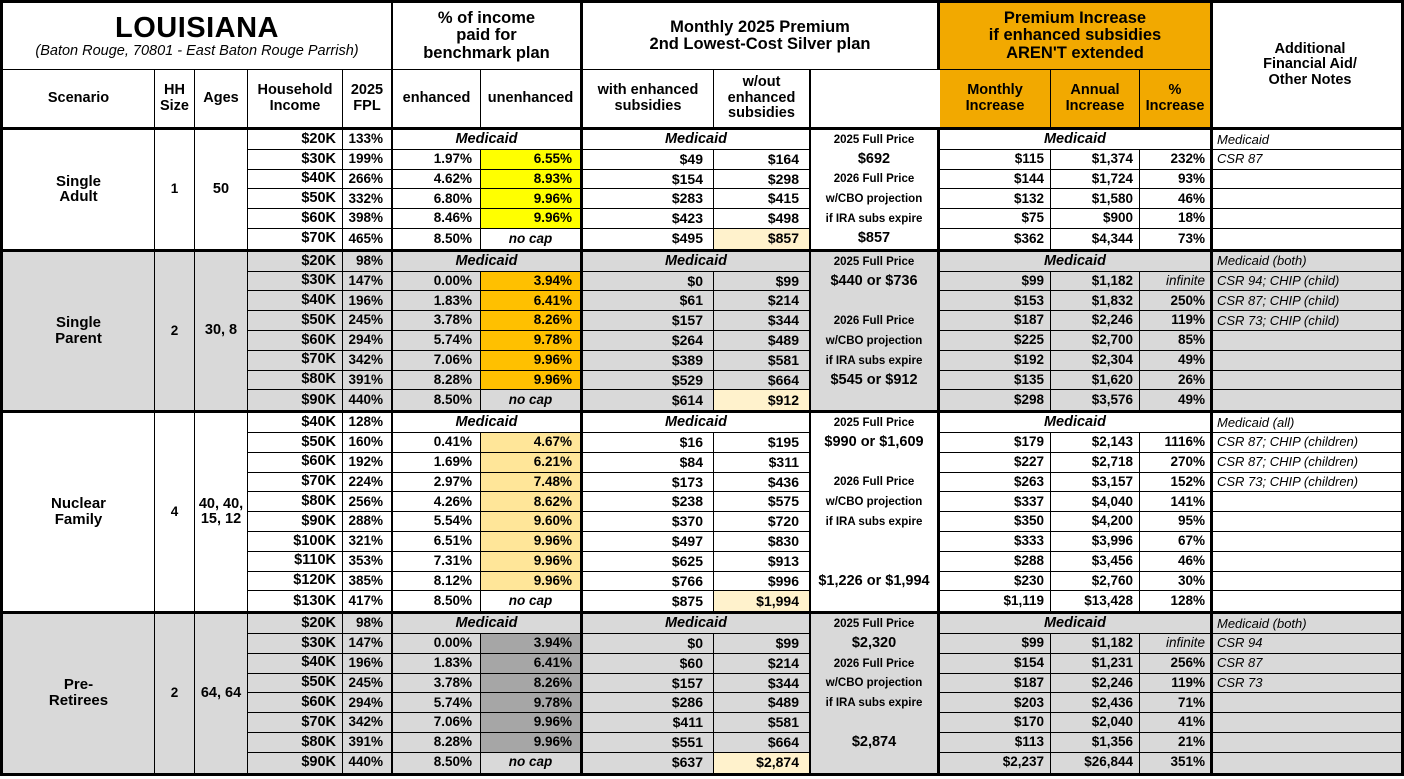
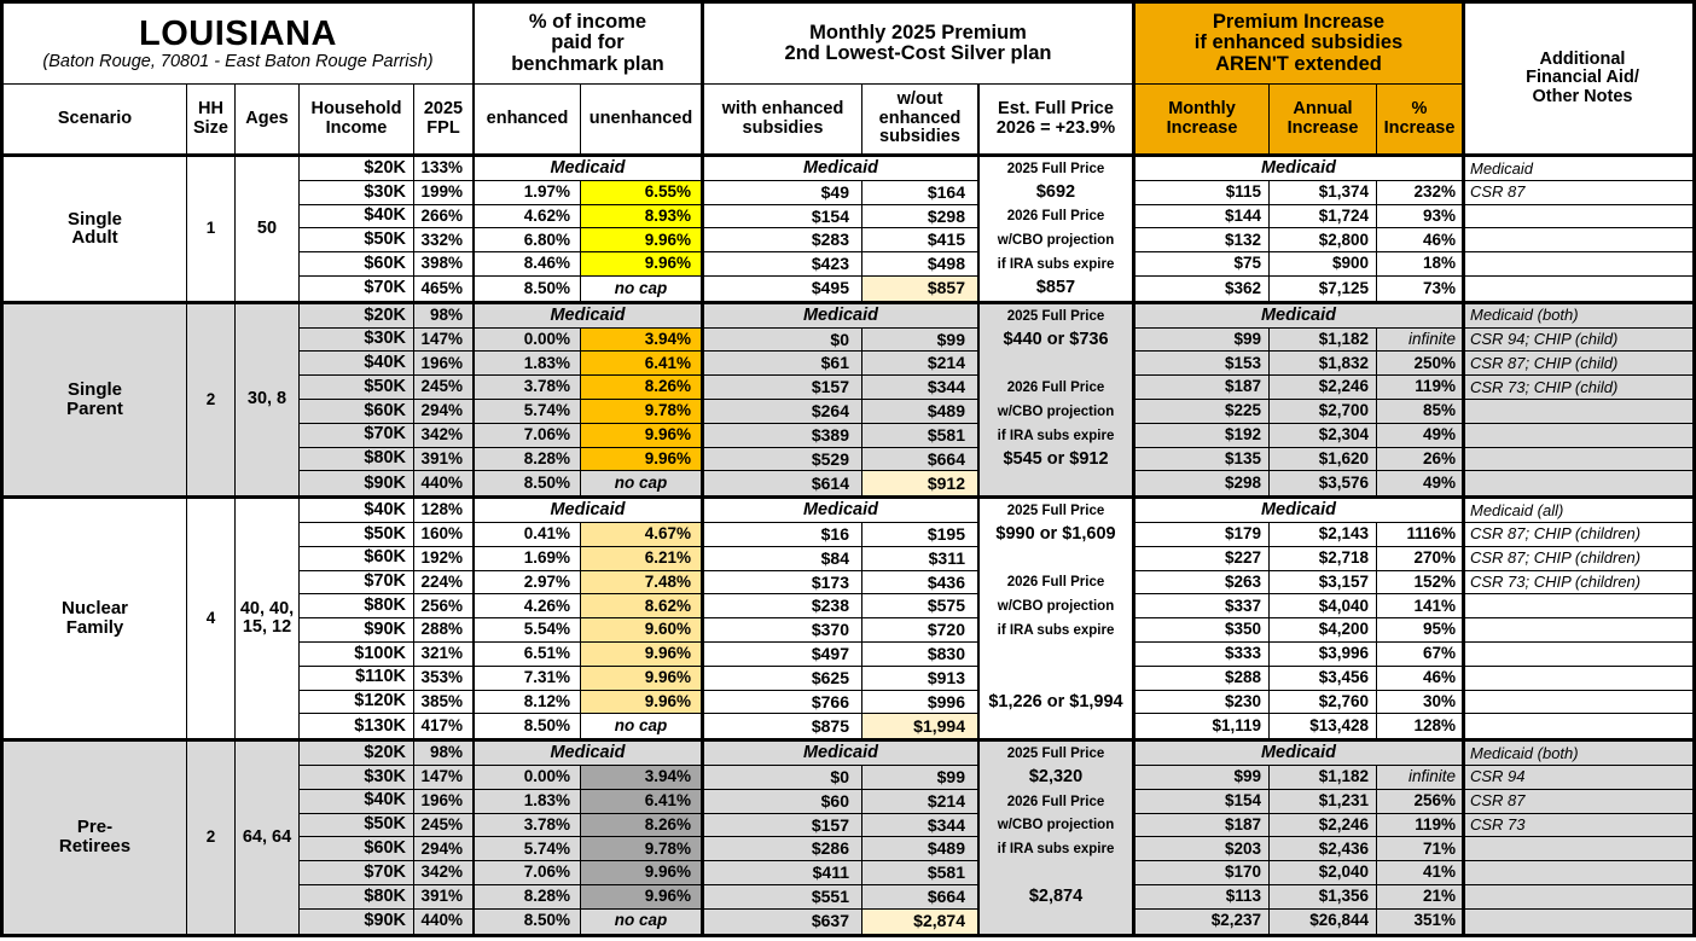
  LOUISIANA
  (Baton Rouge, 70801 - East Baton Rouge Parrish)
  % of income
  paid for
  benchmark plan
  Monthly 2025 Premium
  2nd Lowest-Cost Silver plan
  Premium Increase
  if enhanced subsidies
  AREN'T extended
  Additional
  Financial Aid/
  Other Notes
  Scenario
  HH
  Size
  Ages
  Household
  Income
  2025
  FPL
  enhanced
  unenhanced
  with enhanced
  subsidies
  w/out
  enhanced
  subsidies
+ Est. Full Price
+ 2026 = +23.9%
  Monthly
  Increase
  Annual
  Increase
  %
  Increase
  Single
  Adult
  1
  50
  2025 Full Price
  $692
  2026 Full Price
  w/CBO projection
  if IRA subs expire
  $857
  $20K
  133%
  Medicaid
  Medicaid
  Medicaid
  Medicaid
  $30K
  199%
  1.97%
  6.55%
  $49
  $164
  $115
  $1,374
  232%
  CSR 87
  $40K
  266%
  4.62%
  8.93%
  $154
  $298
  $144
  $1,724
  93%
  $50K
  332%
  6.80%
  9.96%
  $283
  $415
  $132
- $1,580
+ $2,800
  46%
  $60K
  398%
  8.46%
  9.96%
  $423
  $498
  $75
  $900
  18%
  $70K
  465%
  8.50%
  no cap
  $495
  $857
  $362
- $4,344
+ $7,125
  73%
  Single
  Parent
  2
  30, 8
  2025 Full Price
  $440 or $736
  2026 Full Price
  w/CBO projection
  if IRA subs expire
  $545 or $912
  $20K
  98%
  Medicaid
  Medicaid
  Medicaid
  Medicaid (both)
  $30K
  147%
  0.00%
  3.94%
  $0
  $99
  $99
  $1,182
  infinite
  CSR 94; CHIP (child)
  $40K
  196%
  1.83%
  6.41%
  $61
  $214
  $153
  $1,832
  250%
  CSR 87; CHIP (child)
  $50K
  245%
  3.78%
  8.26%
  $157
  $344
  $187
  $2,246
  119%
  CSR 73; CHIP (child)
  $60K
  294%
  5.74%
  9.78%
  $264
  $489
  $225
  $2,700
  85%
  $70K
  342%
  7.06%
  9.96%
  $389
  $581
  $192
  $2,304
  49%
  $80K
  391%
  8.28%
  9.96%
  $529
  $664
  $135
  $1,620
  26%
  $90K
  440%
  8.50%
  no cap
  $614
  $912
  $298
  $3,576
  49%
  Nuclear
  Family
  4
  40, 40,
  15, 12
  2025 Full Price
  $990 or $1,609
  2026 Full Price
  w/CBO projection
  if IRA subs expire
  $1,226 or $1,994
  $40K
  128%
  Medicaid
  Medicaid
  Medicaid
  Medicaid (all)
  $50K
  160%
  0.41%
  4.67%
  $16
  $195
  $179
  $2,143
  1116%
  CSR 87; CHIP (children)
  $60K
  192%
  1.69%
  6.21%
  $84
  $311
  $227
  $2,718
  270%
  CSR 87; CHIP (children)
  $70K
  224%
  2.97%
  7.48%
  $173
  $436
  $263
  $3,157
  152%
  CSR 73; CHIP (children)
  $80K
  256%
  4.26%
  8.62%
  $238
  $575
  $337
  $4,040
  141%
  $90K
  288%
  5.54%
  9.60%
  $370
  $720
  $350
  $4,200
  95%
  $100K
  321%
  6.51%
  9.96%
  $497
  $830
  $333
  $3,996
  67%
  $110K
  353%
  7.31%
  9.96%
  $625
  $913
  $288
  $3,456
  46%
  $120K
  385%
  8.12%
  9.96%
  $766
  $996
  $230
  $2,760
  30%
  $130K
  417%
  8.50%
  no cap
  $875
  $1,994
  $1,119
  $13,428
  128%
  Pre-
  Retirees
  2
  64, 64
  2025 Full Price
  $2,320
  2026 Full Price
  w/CBO projection
  if IRA subs expire
  $2,874
  $20K
  98%
  Medicaid
  Medicaid
  Medicaid
  Medicaid (both)
  $30K
  147%
  0.00%
  3.94%
  $0
  $99
  $99
  $1,182
  infinite
  CSR 94
  $40K
  196%
  1.83%
  6.41%
  $60
  $214
  $154
  $1,231
  256%
  CSR 87
  $50K
  245%
  3.78%
  8.26%
  $157
  $344
  $187
  $2,246
  119%
  CSR 73
  $60K
  294%
  5.74%
  9.78%
  $286
  $489
  $203
  $2,436
  71%
  $70K
  342%
  7.06%
  9.96%
  $411
  $581
  $170
  $2,040
  41%
  $80K
  391%
  8.28%
  9.96%
  $551
  $664
  $113
  $1,356
  21%
  $90K
  440%
  8.50%
  no cap
  $637
  $2,874
  $2,237
  $26,844
  351%
